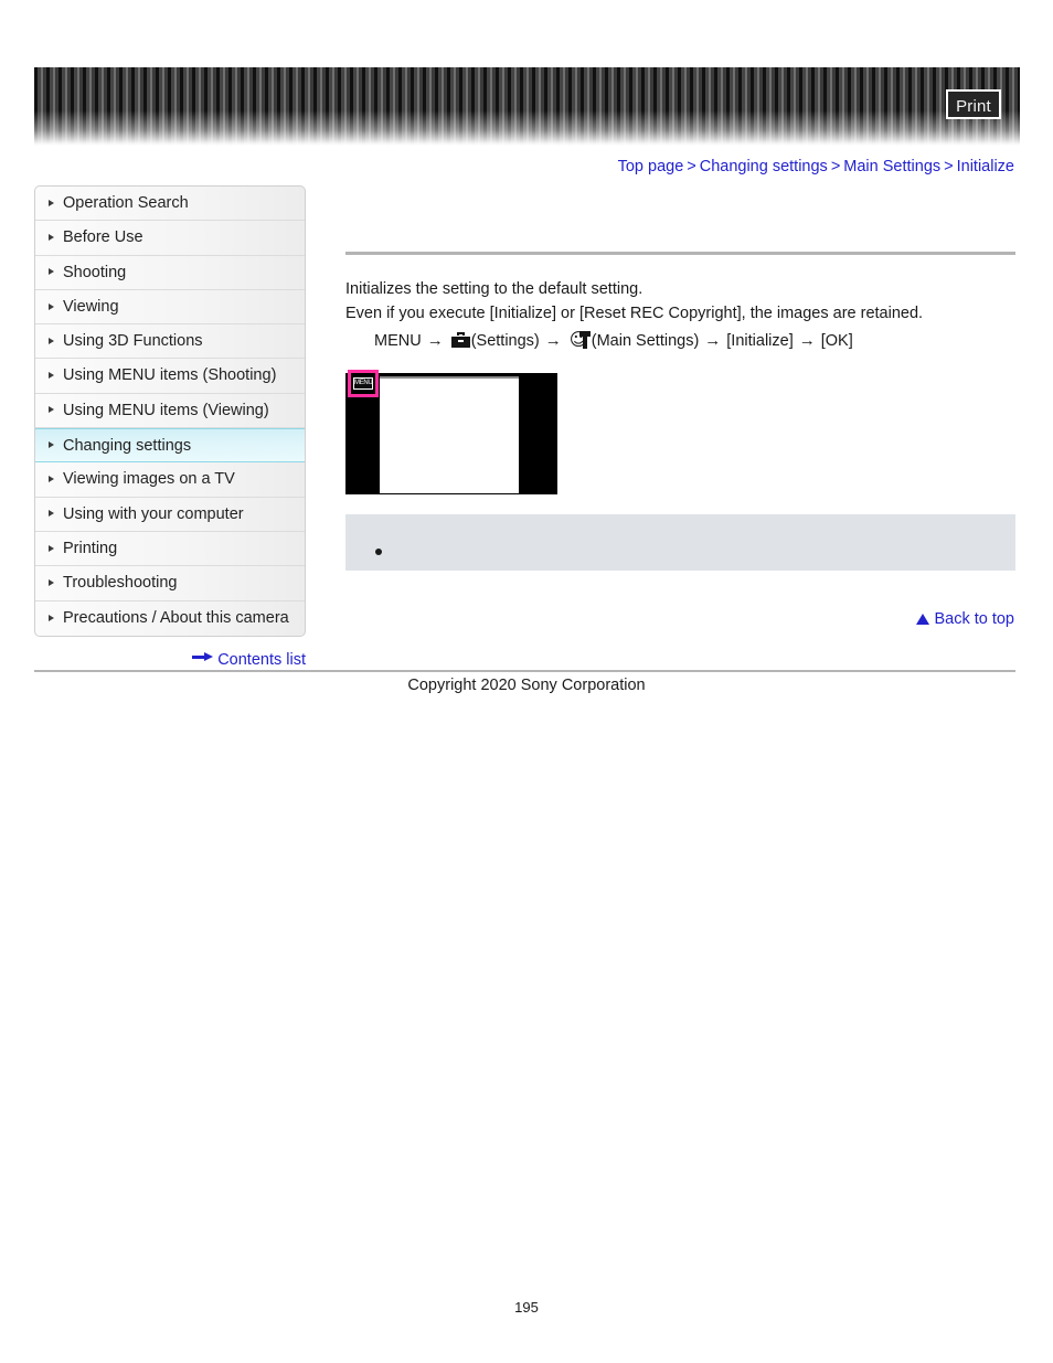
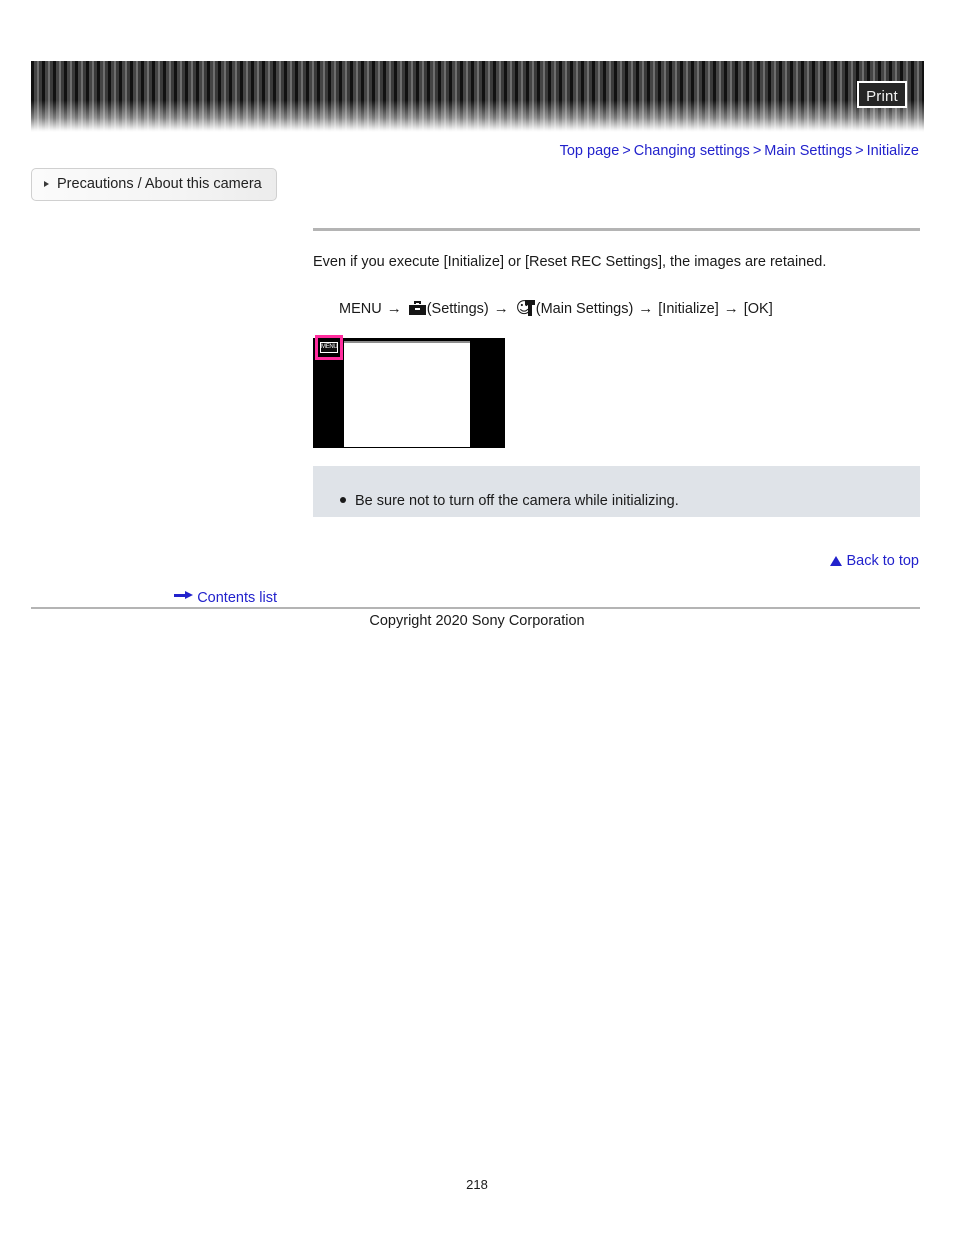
  Print
  Top page > Changing settings > Main Settings > Initialize
- Operation Search
- Before Use
- Shooting
- Viewing
- Using 3D Functions
- Using MENU items (Shooting)
- Using MENU items (Viewing)
- Changing settings
- Viewing images on a TV
- Using with your computer
- Printing
- Troubleshooting
  Precautions / About this camera
  Contents list
- Initializes the setting to the default setting.
- Even if you execute [Initialize] or [Reset REC Copyright], the images are retained.
+ Even if you execute [Initialize] or [Reset REC Settings], the images are retained.
  MENU → (Settings) →
  ☺
  (Main Settings) → [Initialize] → [OK]
+ Be sure not to turn off the camera while initializing.
  Back to top
  Copyright 2020 Sony Corporation
- 195
+ 218
